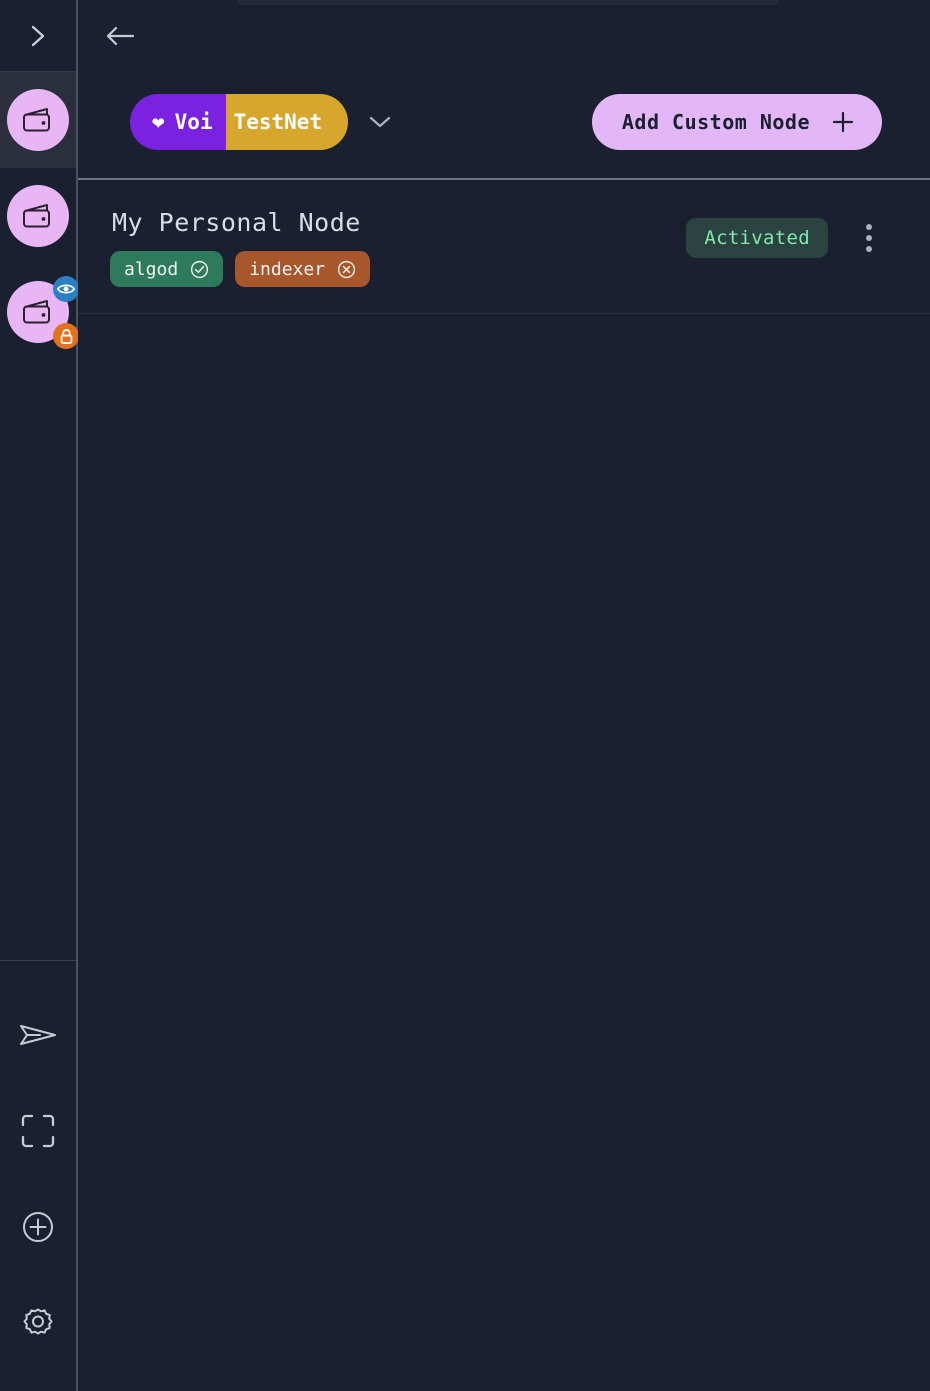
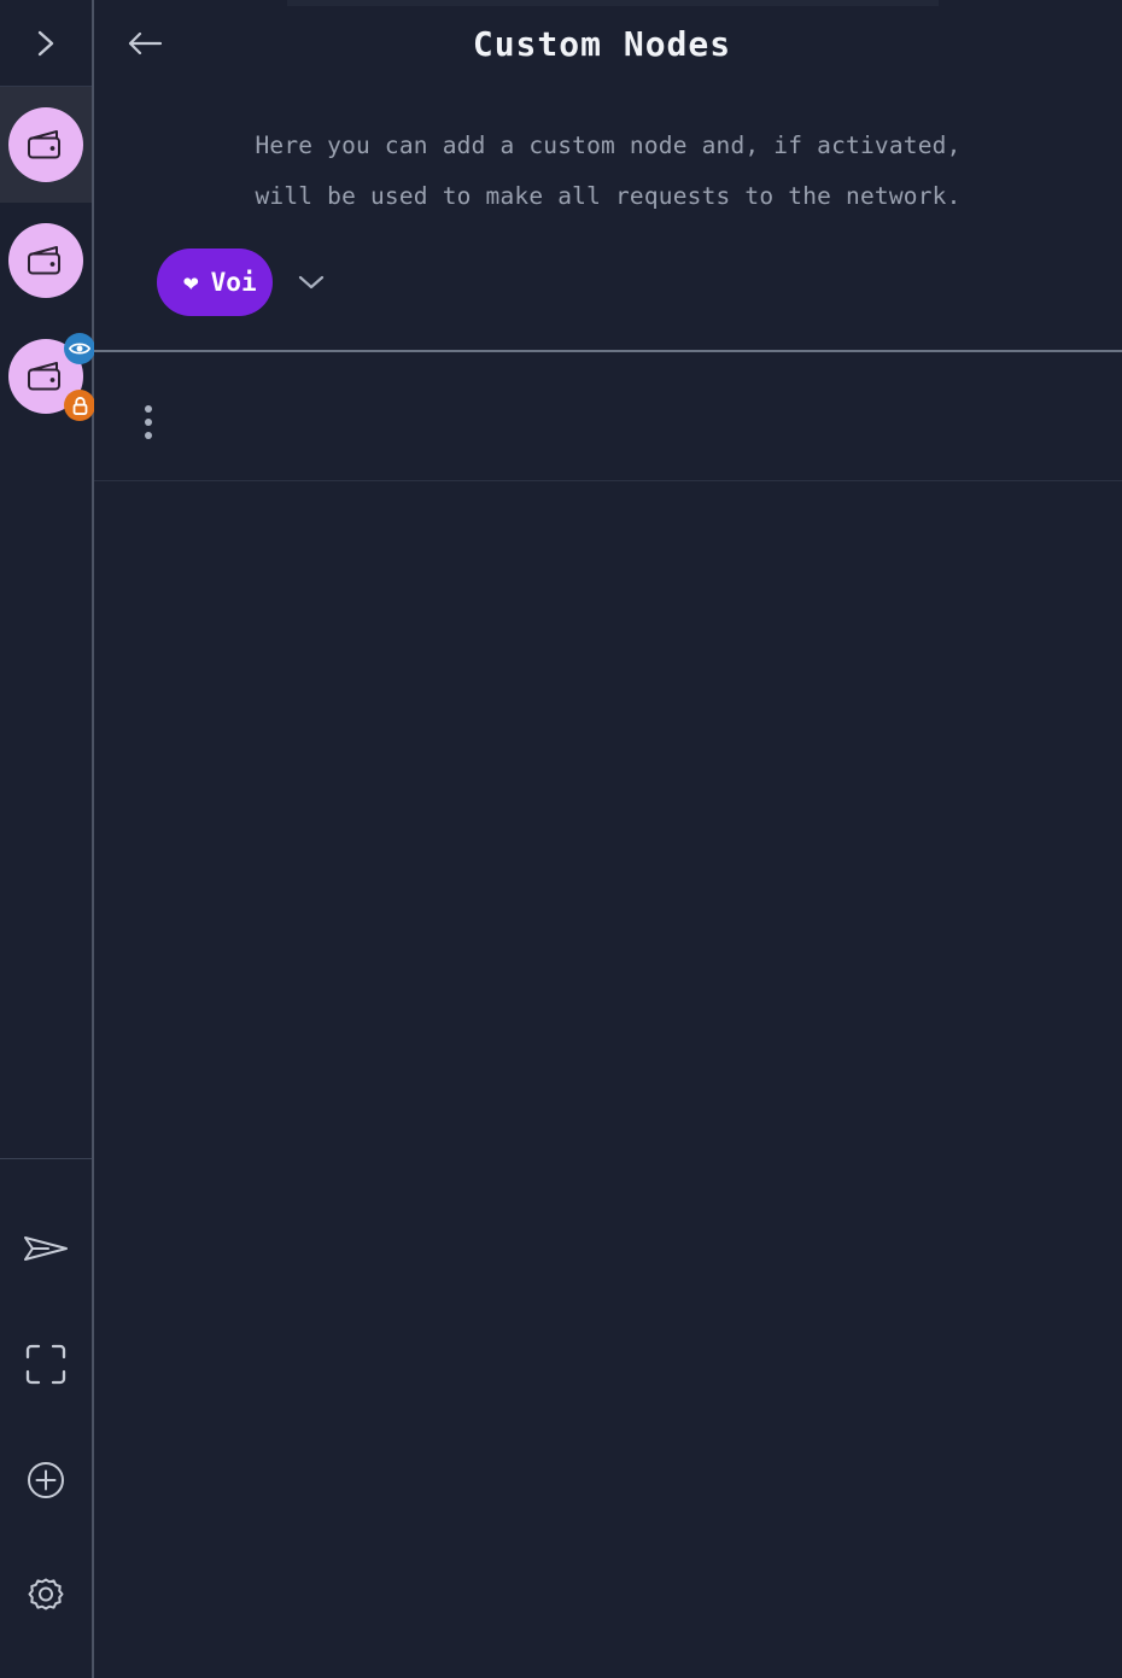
+ Custom Nodes
+ Here you can add a custom node and, if activated,
+ will be used to make all requests to the network.
  ❤
  Voi
- TestNet
- Add Custom Node
- My Personal Node
- algod
- indexer
- Activated
